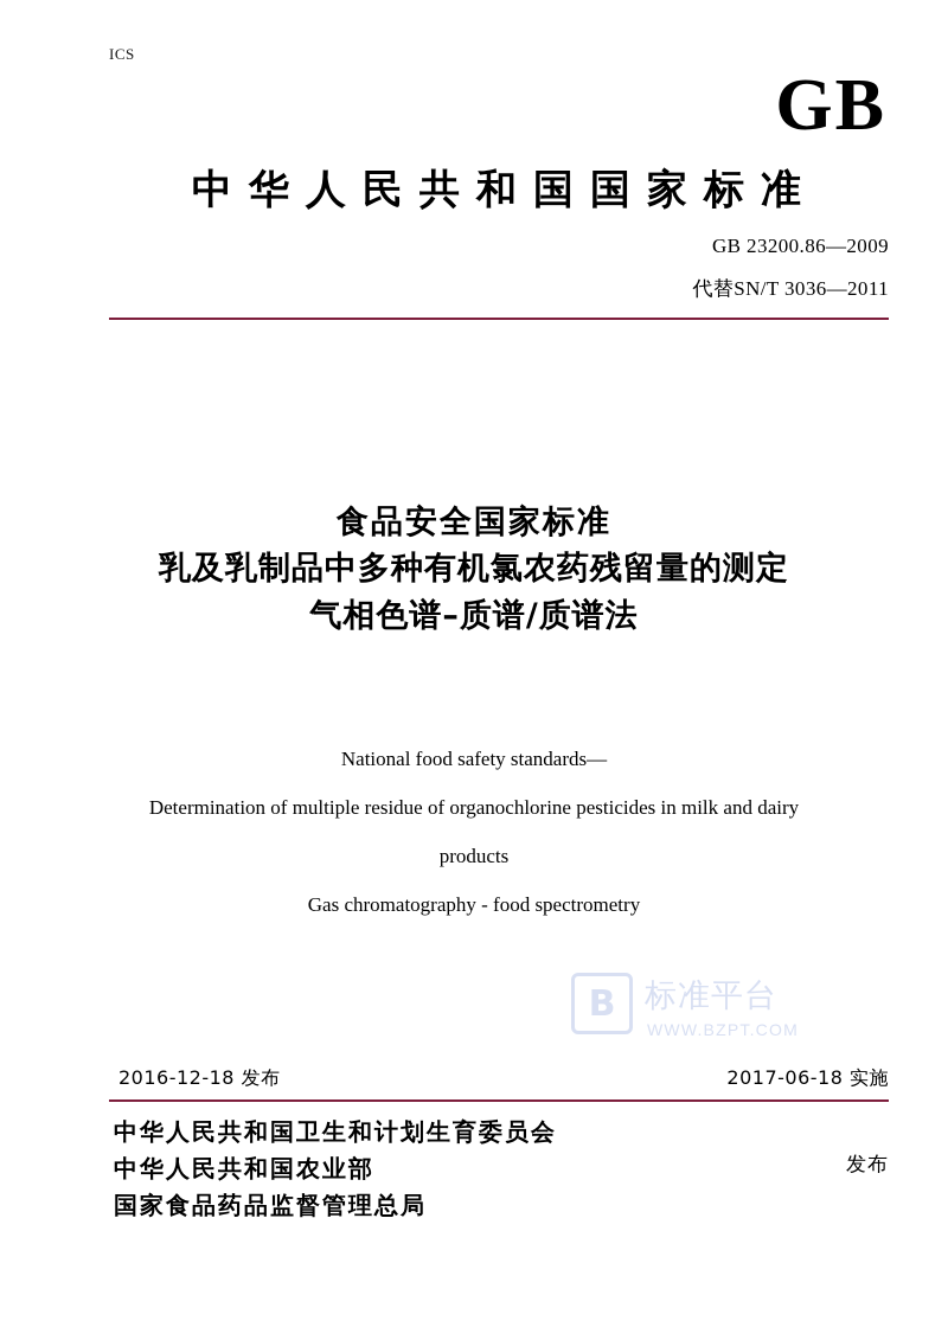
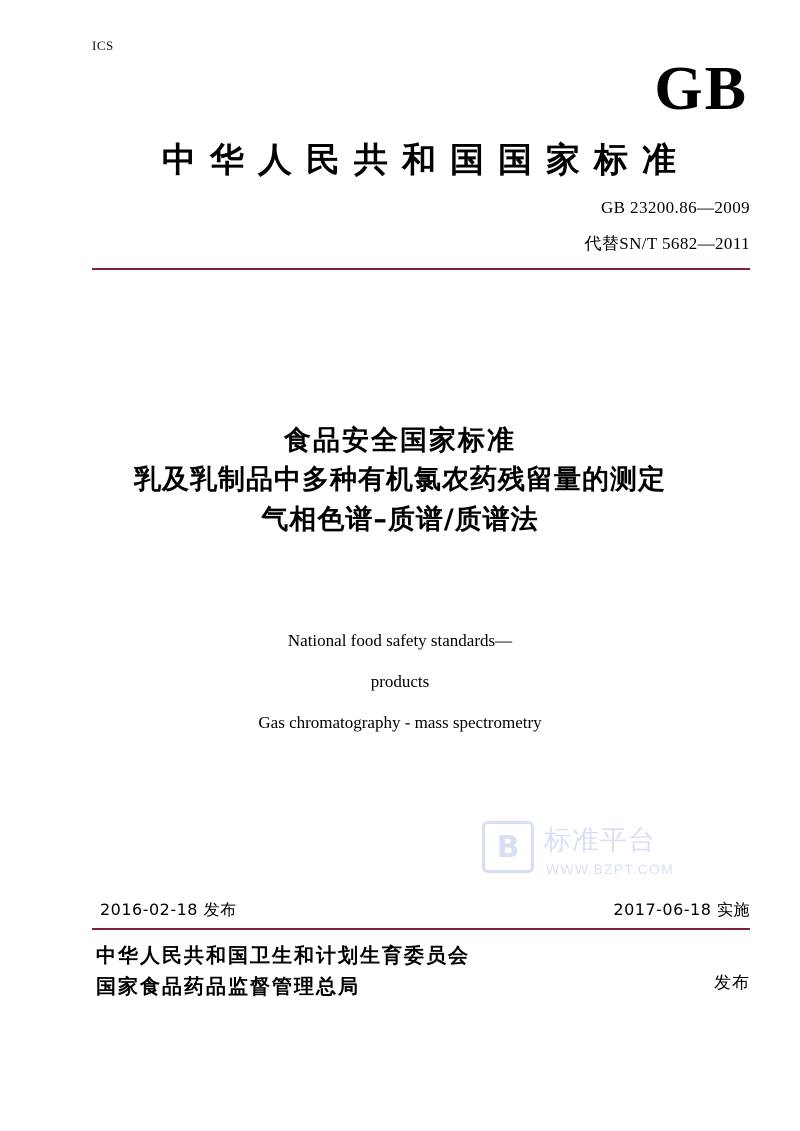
  ICS
  GB
  中华人民共和国国家标准
  GB 23200.86—2009
- 代替SN/T 3036—2011
+ 代替SN/T 5682—2011
  食品安全国家标准
  乳及乳制品中多种有机氯农药残留量的测定
  气相色谱–质谱/质谱法
  National food safety standards—
- Determination of multiple residue of organochlorine pesticides in milk and dairy
  products
- Gas chromatography - food spectrometry
+ Gas chromatography - mass spectrometry
  B
  标准平台
  WWW.BZPT.COM
- 2016-12-18 发布
+ 2016-02-18 发布
  2017-06-18 实施
  中华人民共和国卫生和计划生育委员会
- 中华人民共和国农业部
  国家食品药品监督管理总局
  发布
